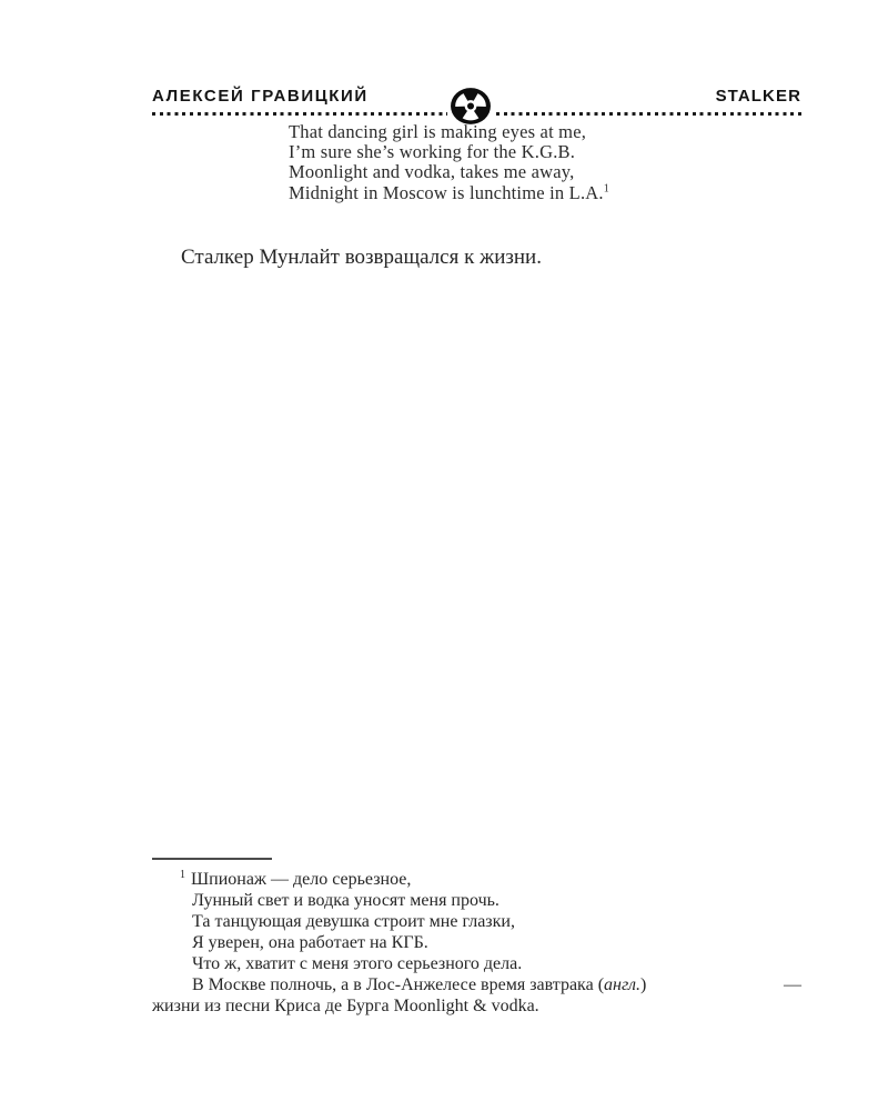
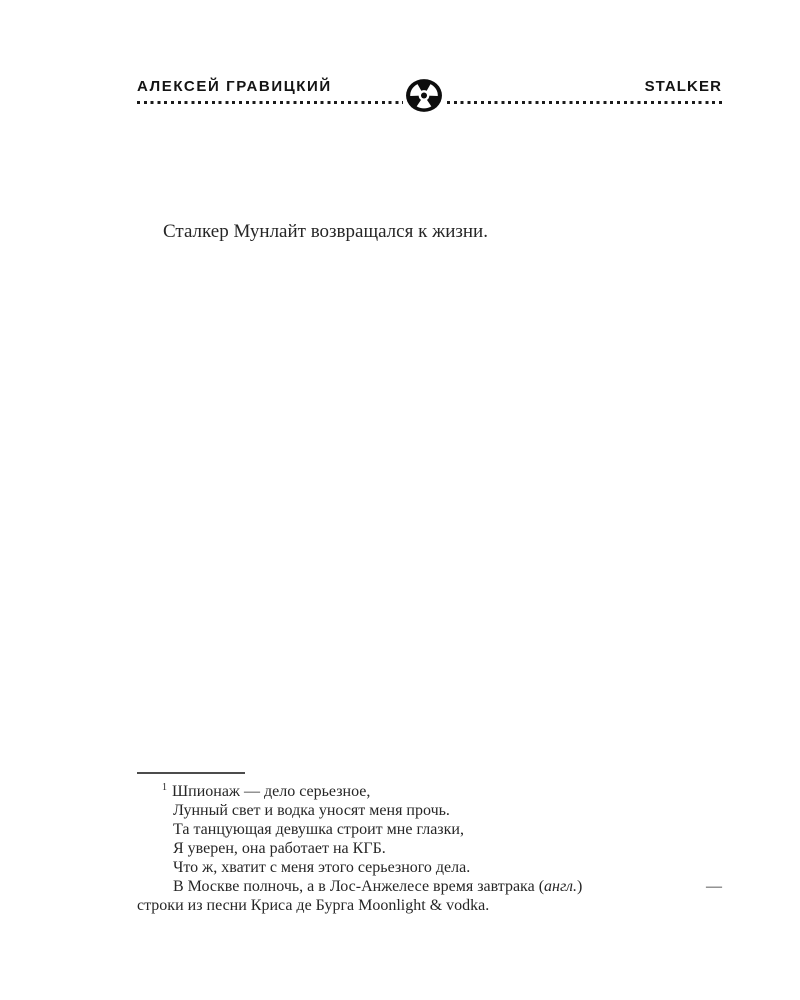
  АЛЕКСЕЙ ГРАВИЦКИЙ
  STALKER
- That dancing girl is making eyes at me,
- I’m sure she’s working for the K.G.B.
- Moonlight and vodka, takes me away,
- Midnight in Moscow is lunchtime in L.A.1
  Сталкер Мунлайт возвращался к жизни.
  1 Шпионаж — дело серьезное,
  Лунный свет и водка уносят меня прочь.
  Та танцующая девушка строит мне глазки,
  Я уверен, она работает на КГБ.
  Что ж, хватит с меня этого серьезного дела.
  В Москве полночь, а в Лос-Анжелесе время завтрака (англ.)
  —
- жизни из песни Криса де Бурга Moonlight & vodka.
+ строки из песни Криса де Бурга Moonlight & vodka.
